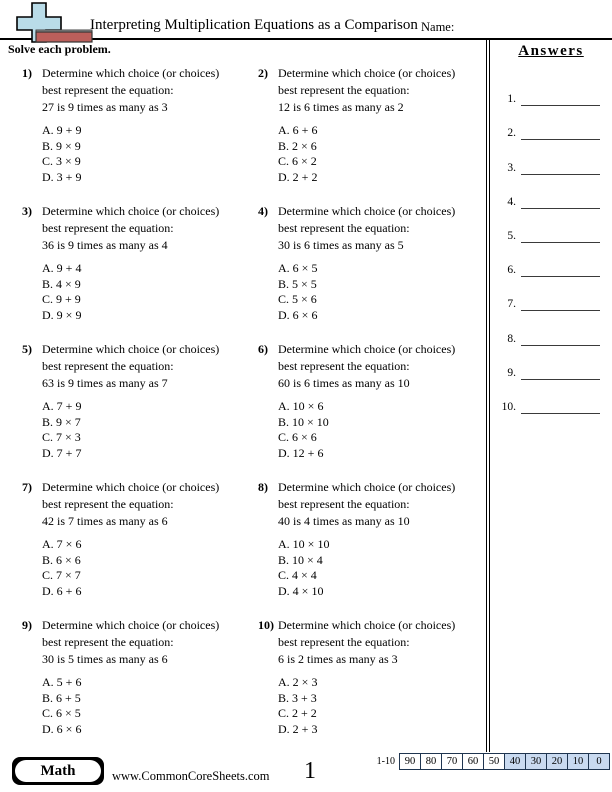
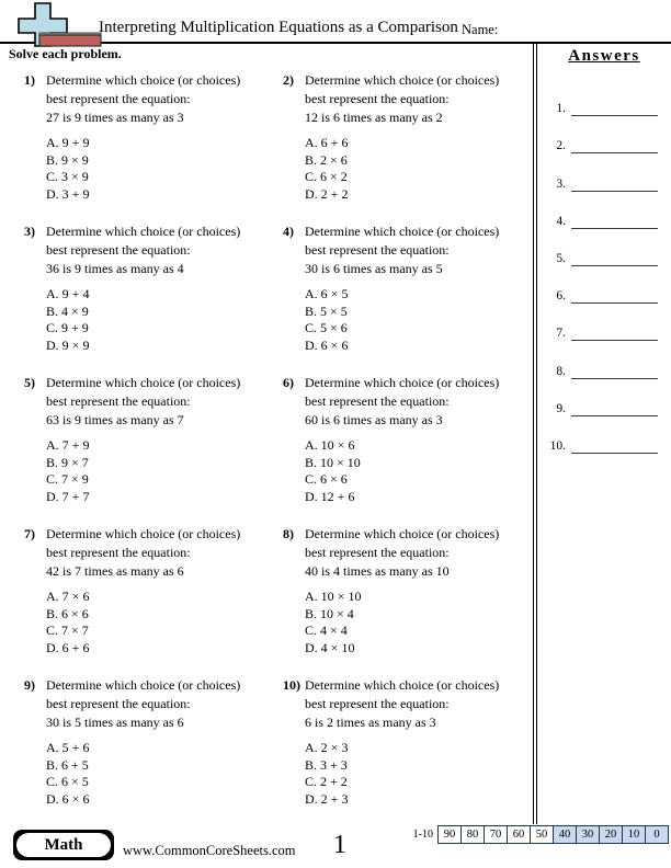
  Interpreting Multiplication Equations as a Comparison
  Name:
  Solve each problem.
  1)
  Determine which choice (or choices)
  best represent the equation:
  27 is 9 times as many as 3
  A. 9 + 9
  B. 9 × 9
  C. 3 × 9
  D. 3 + 9
  2)
  Determine which choice (or choices)
  best represent the equation:
  12 is 6 times as many as 2
  A. 6 + 6
  B. 2 × 6
  C. 6 × 2
  D. 2 + 2
  3)
  Determine which choice (or choices)
  best represent the equation:
  36 is 9 times as many as 4
  A. 9 + 4
  B. 4 × 9
  C. 9 + 9
  D. 9 × 9
  4)
  Determine which choice (or choices)
  best represent the equation:
  30 is 6 times as many as 5
  A. 6 × 5
  B. 5 × 5
  C. 5 × 6
  D. 6 × 6
  5)
  Determine which choice (or choices)
  best represent the equation:
  63 is 9 times as many as 7
  A. 7 + 9
  B. 9 × 7
- C. 7 × 3
+ C. 7 × 9
  D. 7 + 7
  6)
  Determine which choice (or choices)
  best represent the equation:
- 60 is 6 times as many as 10
+ 60 is 6 times as many as 3
  A. 10 × 6
  B. 10 × 10
  C. 6 × 6
  D. 12 + 6
  7)
  Determine which choice (or choices)
  best represent the equation:
  42 is 7 times as many as 6
  A. 7 × 6
  B. 6 × 6
  C. 7 × 7
  D. 6 + 6
  8)
  Determine which choice (or choices)
  best represent the equation:
  40 is 4 times as many as 10
  A. 10 × 10
  B. 10 × 4
  C. 4 × 4
  D. 4 × 10
  9)
  Determine which choice (or choices)
  best represent the equation:
  30 is 5 times as many as 6
  A. 5 + 6
  B. 6 + 5
  C. 6 × 5
  D. 6 × 6
  10)
  Determine which choice (or choices)
  best represent the equation:
  6 is 2 times as many as 3
  A. 2 × 3
  B. 3 + 3
  C. 2 + 2
  D. 2 + 3
  Answers
  1.
  2.
  3.
  4.
  5.
  6.
  7.
  8.
  9.
  10.
  Math
  www.CommonCoreSheets.com
  1
  1-10
  90
  80
  70
  60
  50
  40
  30
  20
  10
  0
